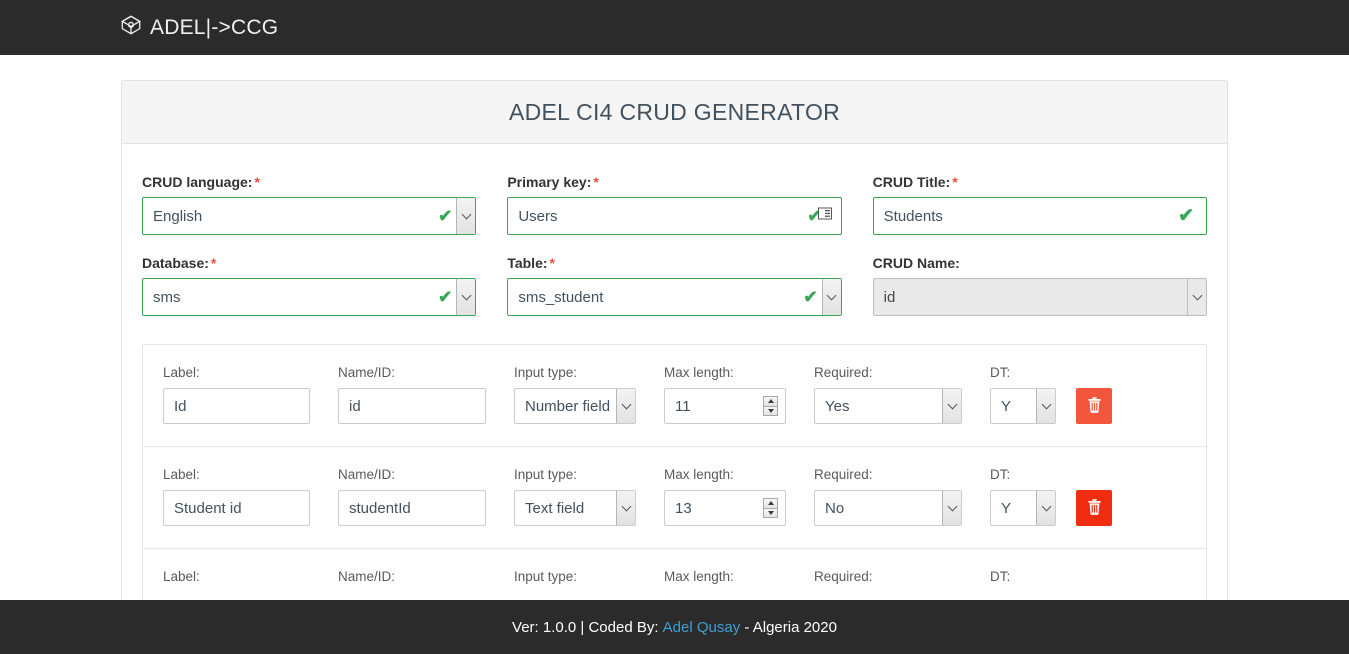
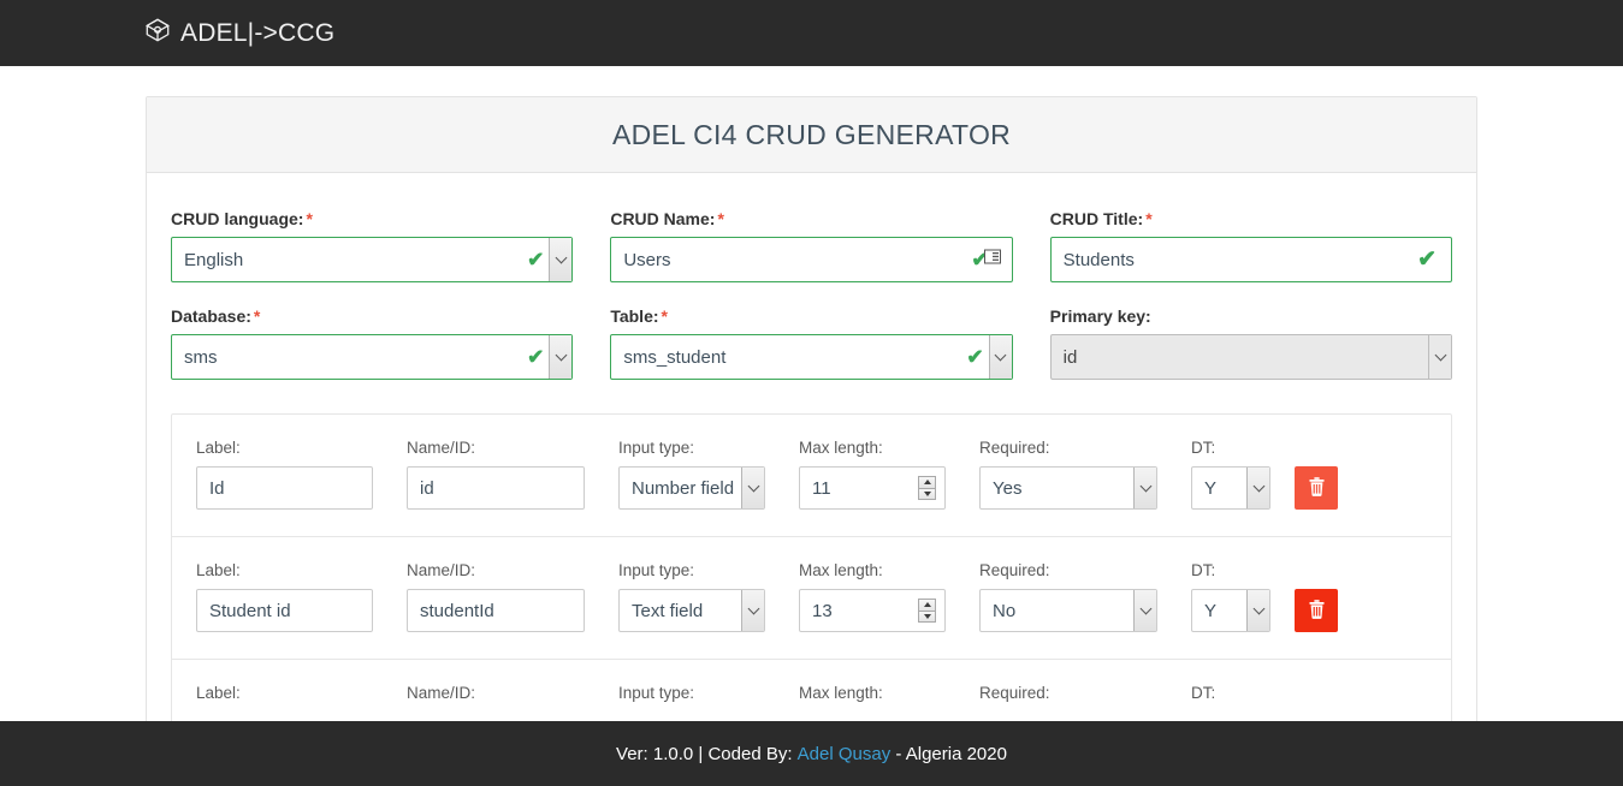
  ADEL|->CCG
  ADEL CI4 CRUD GENERATOR
  CRUD language: *
  English
  ✔
- Primary key: *
+ CRUD Name: *
  Users
  ✔
  CRUD Title: *
  Students
  ✔
  Database: *
  sms
  ✔
  Table: *
  sms_student
  ✔
- CRUD Name:
+ Primary key:
  id
  Label:
  Id
  Name/ID:
  id
  Input type:
  Number field
  Max length:
  11
  Required:
  Yes
  DT:
  Y
  Label:
  Student id
  Name/ID:
  studentId
  Input type:
  Text field
  Max length:
  13
  Required:
  No
  DT:
  Y
  Label:
  Name/ID:
  Input type:
  Max length:
  Required:
  DT:
  Ver: 1.0.0 | Coded By:
  Adel Qusay
  - Algeria 2020
